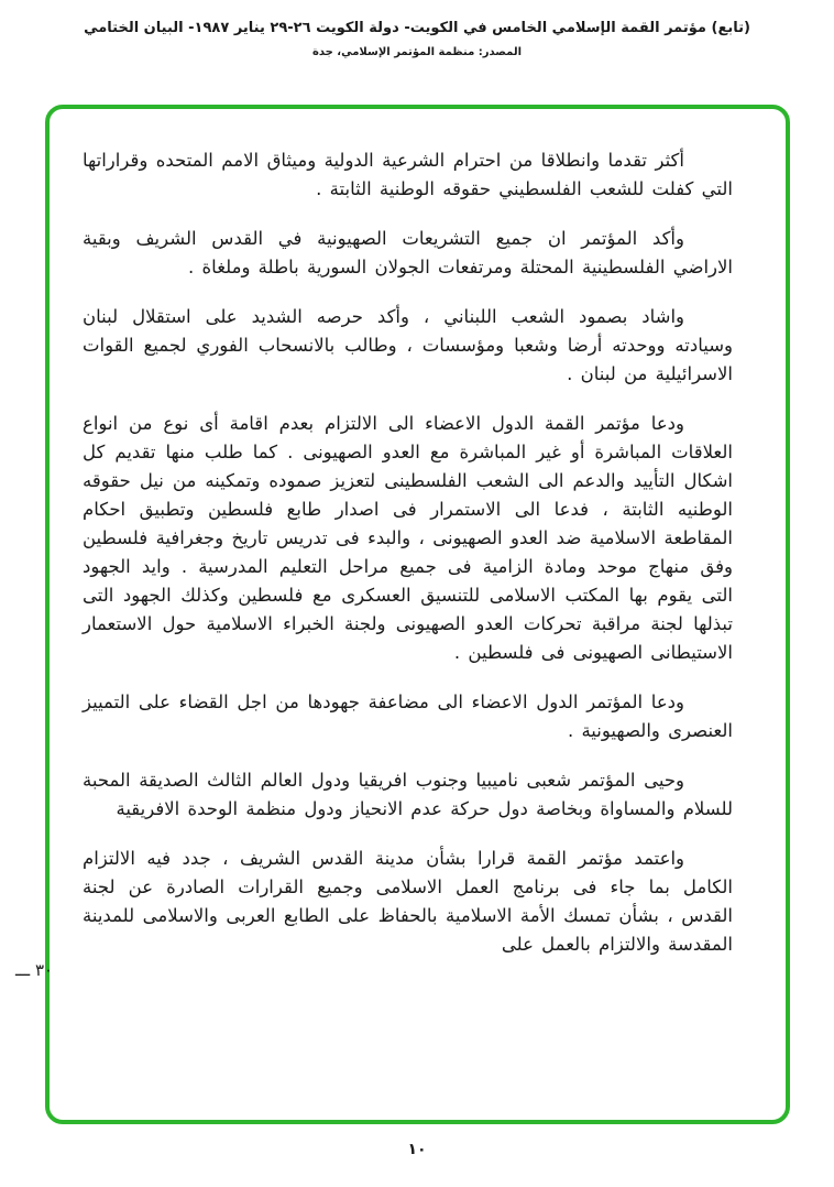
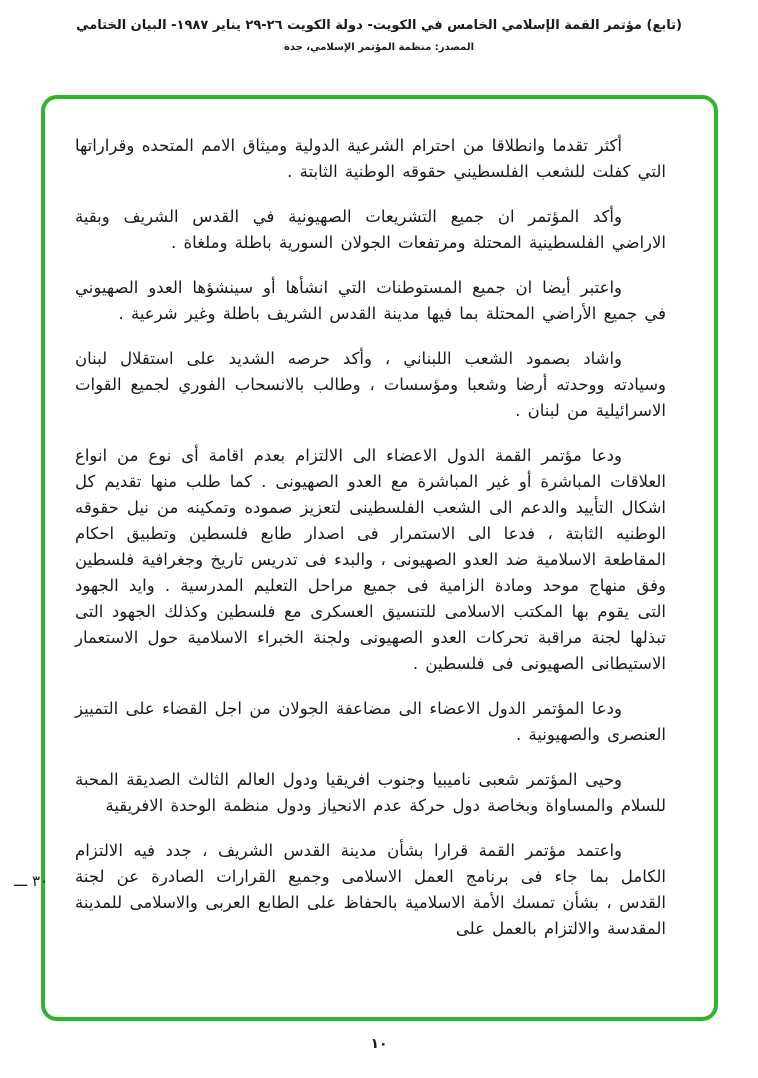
  (تابع) مؤتمر القمة الإسلامي الخامس في الكويت- دولة الكويت ٢٦-٢٩ يناير ١٩٨٧- البيان الختامي
  المصدر: منظمة المؤتمر الإسلامي، جدة
  أكثر تقدما وانطلاقا من احترام الشرعية الدولية وميثاق الامم المتحده وقراراتها التي كفلت للشعب الفلسطيني حقوقه الوطنية الثابتة .
  وأكد المؤتمر ان جميع التشريعات الصهيونية في القدس الشريف وبقية الاراضي الفلسطينية المحتلة ومرتفعات الجولان السورية باطلة وملغاة .
+ واعتبر أيضا ان جميع المستوطنات التي انشأها أو سينشؤها العدو الصهيوني في جميع الأراضي المحتلة بما فيها مدينة القدس الشريف باطلة وغير شرعية .
  واشاد بصمود الشعب اللبناني ، وأكد حرصه الشديد على استقلال لبنان وسيادته ووحدته أرضا وشعبا ومؤسسات ، وطالب بالانسحاب الفوري لجميع القوات الاسرائيلية من لبنان .
  ودعا مؤتمر القمة الدول الاعضاء الى الالتزام بعدم اقامة أى نوع من انواع العلاقات المباشرة أو غير المباشرة مع العدو الصهيونى . كما طلب منها تقديم كل اشكال التأييد والدعم الى الشعب الفلسطينى لتعزيز صموده وتمكينه من نيل حقوقه الوطنيه الثابتة ، فدعا الى الاستمرار فى اصدار طابع فلسطين وتطبيق احكام المقاطعة الاسلامية ضد العدو الصهيونى ، والبدء فى تدريس تاريخ وجغرافية فلسطين وفق منهاج موحد ومادة الزامية فى جميع مراحل التعليم المدرسية . وايد الجهود التى يقوم بها المكتب الاسلامى للتنسيق العسكرى مع فلسطين وكذلك الجهود التى تبذلها لجنة مراقبة تحركات العدو الصهيونى ولجنة الخبراء الاسلامية حول الاستعمار الاستيطانى الصهيونى فى فلسطين .
- ودعا المؤتمر الدول الاعضاء الى مضاعفة جهودها من اجل القضاء على التمييز العنصرى والصهيونية .
+ ودعا المؤتمر الدول الاعضاء الى مضاعفة الجولان من اجل القضاء على التمييز العنصرى والصهيونية .
  وحيى المؤتمر شعبى ناميبيا وجنوب افريقيا ودول العالم الثالث الصديقة المحبة للسلام والمساواة وبخاصة دول حركة عدم الانحياز ودول منظمة الوحدة الافريقية
  واعتمد مؤتمر القمة قرارا بشأن مدينة القدس الشريف ، جدد فيه الالتزام الكامل بما جاء فى برنامج العمل الاسلامى وجميع القرارات الصادرة عن لجنة القدس ، بشأن تمسك الأمة الاسلامية بالحفاظ على الطابع العربى والاسلامى للمدينة المقدسة والالتزام بالعمل على
  ٣٠ ـــ
  ١٠
